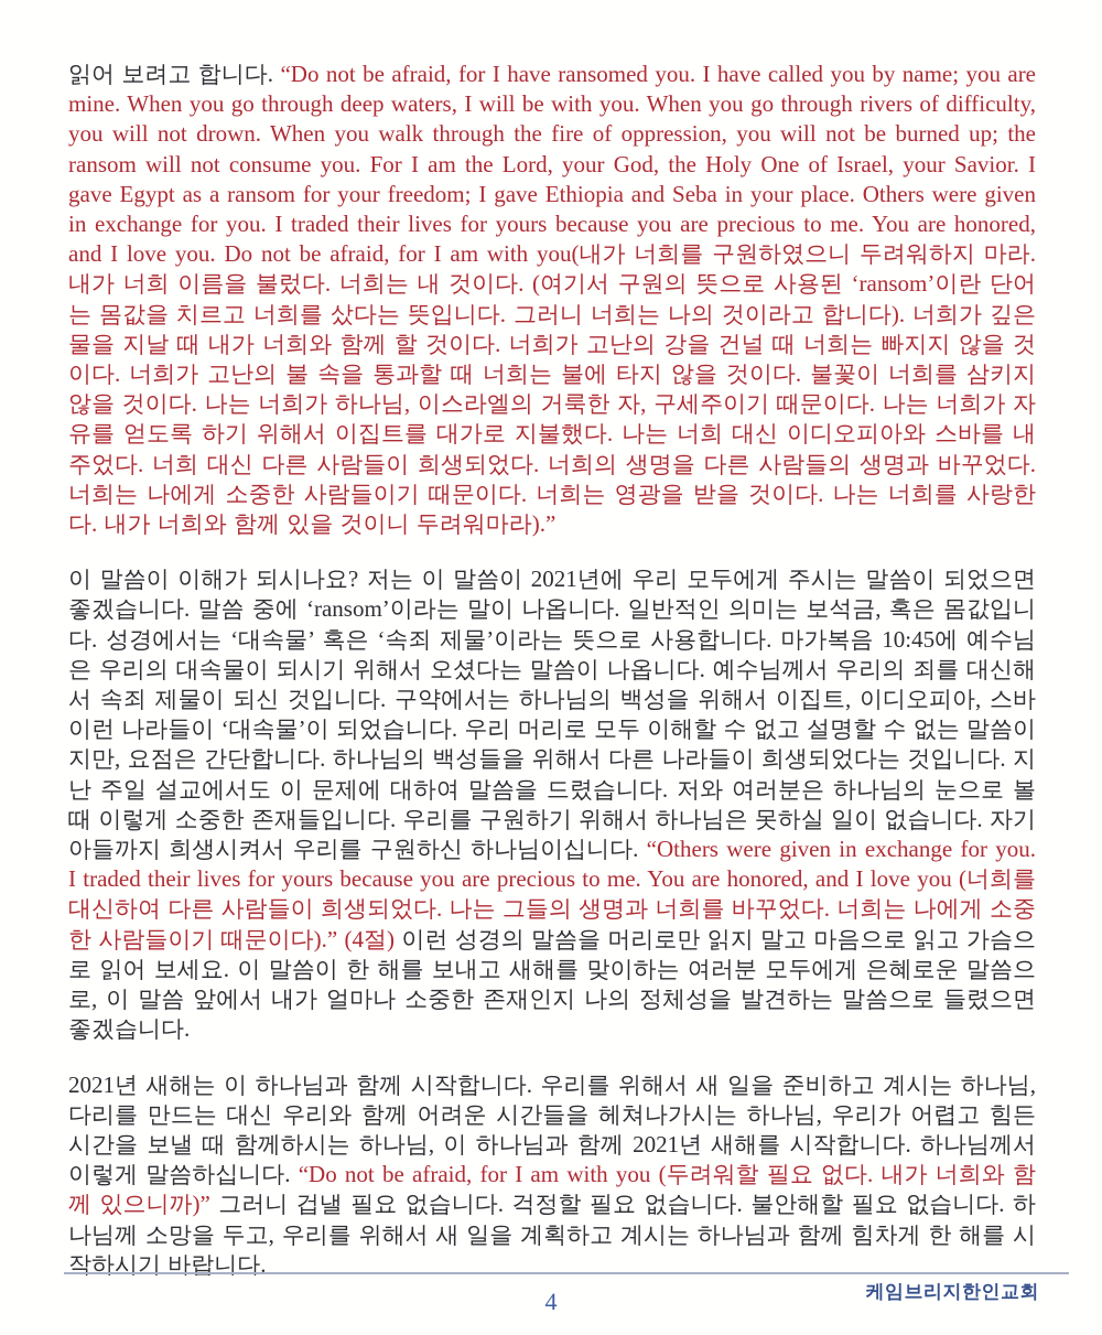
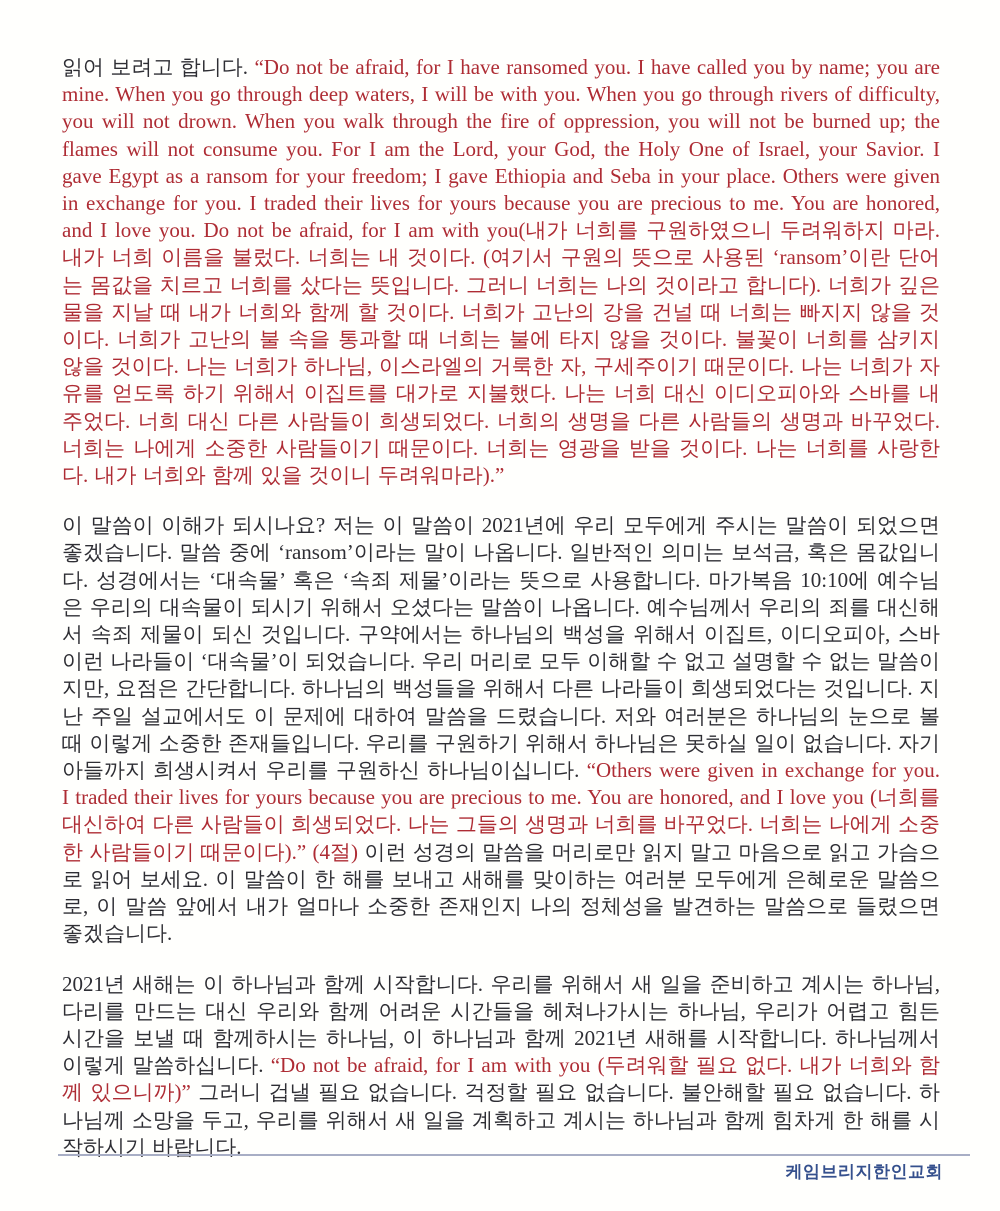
- 읽어 보려고 합니다. “Do not be afraid, for I have ransomed you. I have called you by name; you are mine. When you go through deep waters, I will be with you. When you go through rivers of difficulty, you will not drown. When you walk through the fire of oppression, you will not be burned up; the ransom will not consume you. For I am the Lord, your God, the Holy One of Israel, your Savior. I gave Egypt as a ransom for your freedom; I gave Ethiopia and Seba in your place. Others were given in exchange for you. I traded their lives for yours because you are precious to me. You are honored, and I love you. Do not be afraid, for I am with you(내가 너희를 구원하였으니 두려워하지 마라. 내가 너희 이름을 불렀다. 너희는 내 것이다. (여기서 구원의 뜻으로 사용된 ‘ransom’이란 단어는 몸값을 치르고 너희를 샀다는 뜻입니다. 그러니 너희는 나의 것이라고 합니다). 너희가 깊은 물을 지날 때 내가 너희와 함께 할 것이다. 너희가 고난의 강을 건널 때 너희는 빠지지 않을 것이다. 너희가 고난의 불 속을 통과할 때 너희는 불에 타지 않을 것이다. 불꽃이 너희를 삼키지 않을 것이다. 나는 너희가 하나님, 이스라엘의 거룩한 자, 구세주이기 때문이다. 나는 너희가 자유를 얻도록 하기 위해서 이집트를 대가로 지불했다. 나는 너희 대신 이디오피아와 스바를 내주었다. 너희 대신 다른 사람들이 희생되었다. 너희의 생명을 다른 사람들의 생명과 바꾸었다. 너희는 나에게 소중한 사람들이기 때문이다. 너희는 영광을 받을 것이다. 나는 너희를 사랑한다. 내가 너희와 함께 있을 것이니 두려워마라).”
+ 읽어 보려고 합니다. “Do not be afraid, for I have ransomed you. I have called you by name; you are mine. When you go through deep waters, I will be with you. When you go through rivers of difficulty, you will not drown. When you walk through the fire of oppression, you will not be burned up; the flames will not consume you. For I am the Lord, your God, the Holy One of Israel, your Savior. I gave Egypt as a ransom for your freedom; I gave Ethiopia and Seba in your place. Others were given in exchange for you. I traded their lives for yours because you are precious to me. You are honored, and I love you. Do not be afraid, for I am with you(내가 너희를 구원하였으니 두려워하지 마라. 내가 너희 이름을 불렀다. 너희는 내 것이다. (여기서 구원의 뜻으로 사용된 ‘ransom’이란 단어는 몸값을 치르고 너희를 샀다는 뜻입니다. 그러니 너희는 나의 것이라고 합니다). 너희가 깊은 물을 지날 때 내가 너희와 함께 할 것이다. 너희가 고난의 강을 건널 때 너희는 빠지지 않을 것이다. 너희가 고난의 불 속을 통과할 때 너희는 불에 타지 않을 것이다. 불꽃이 너희를 삼키지 않을 것이다. 나는 너희가 하나님, 이스라엘의 거룩한 자, 구세주이기 때문이다. 나는 너희가 자유를 얻도록 하기 위해서 이집트를 대가로 지불했다. 나는 너희 대신 이디오피아와 스바를 내주었다. 너희 대신 다른 사람들이 희생되었다. 너희의 생명을 다른 사람들의 생명과 바꾸었다. 너희는 나에게 소중한 사람들이기 때문이다. 너희는 영광을 받을 것이다. 나는 너희를 사랑한다. 내가 너희와 함께 있을 것이니 두려워마라).”
- 이 말씀이 이해가 되시나요? 저는 이 말씀이 2021년에 우리 모두에게 주시는 말씀이 되었으면 좋겠습니다. 말씀 중에 ‘ransom’이라는 말이 나옵니다. 일반적인 의미는 보석금, 혹은 몸값입니다. 성경에서는 ‘대속물’ 혹은 ‘속죄 제물’이라는 뜻으로 사용합니다. 마가복음 10:45에 예수님은 우리의 대속물이 되시기 위해서 오셨다는 말씀이 나옵니다. 예수님께서 우리의 죄를 대신해서 속죄 제물이 되신 것입니다. 구약에서는 하나님의 백성을 위해서 이집트, 이디오피아, 스바 이런 나라들이 ‘대속물’이 되었습니다. 우리 머리로 모두 이해할 수 없고 설명할 수 없는 말씀이지만, 요점은 간단합니다. 하나님의 백성들을 위해서 다른 나라들이 희생되었다는 것입니다. 지난 주일 설교에서도 이 문제에 대하여 말씀을 드렸습니다. 저와 여러분은 하나님의 눈으로 볼 때 이렇게 소중한 존재들입니다. 우리를 구원하기 위해서 하나님은 못하실 일이 없습니다. 자기 아들까지 희생시켜서 우리를 구원하신 하나님이십니다. “Others were given in exchange for you. I traded their lives for yours because you are precious to me. You are honored, and I love you (너희를 대신하여 다른 사람들이 희생되었다. 나는 그들의 생명과 너희를 바꾸었다. 너희는 나에게 소중한 사람들이기 때문이다).” (4절) 이런 성경의 말씀을 머리로만 읽지 말고 마음으로 읽고 가슴으로 읽어 보세요. 이 말씀이 한 해를 보내고 새해를 맞이하는 여러분 모두에게 은혜로운 말씀으로, 이 말씀 앞에서 내가 얼마나 소중한 존재인지 나의 정체성을 발견하는 말씀으로 들렸으면 좋겠습니다.
+ 이 말씀이 이해가 되시나요? 저는 이 말씀이 2021년에 우리 모두에게 주시는 말씀이 되었으면 좋겠습니다. 말씀 중에 ‘ransom’이라는 말이 나옵니다. 일반적인 의미는 보석금, 혹은 몸값입니다. 성경에서는 ‘대속물’ 혹은 ‘속죄 제물’이라는 뜻으로 사용합니다. 마가복음 10:10에 예수님은 우리의 대속물이 되시기 위해서 오셨다는 말씀이 나옵니다. 예수님께서 우리의 죄를 대신해서 속죄 제물이 되신 것입니다. 구약에서는 하나님의 백성을 위해서 이집트, 이디오피아, 스바 이런 나라들이 ‘대속물’이 되었습니다. 우리 머리로 모두 이해할 수 없고 설명할 수 없는 말씀이지만, 요점은 간단합니다. 하나님의 백성들을 위해서 다른 나라들이 희생되었다는 것입니다. 지난 주일 설교에서도 이 문제에 대하여 말씀을 드렸습니다. 저와 여러분은 하나님의 눈으로 볼 때 이렇게 소중한 존재들입니다. 우리를 구원하기 위해서 하나님은 못하실 일이 없습니다. 자기 아들까지 희생시켜서 우리를 구원하신 하나님이십니다. “Others were given in exchange for you. I traded their lives for yours because you are precious to me. You are honored, and I love you (너희를 대신하여 다른 사람들이 희생되었다. 나는 그들의 생명과 너희를 바꾸었다. 너희는 나에게 소중한 사람들이기 때문이다).” (4절) 이런 성경의 말씀을 머리로만 읽지 말고 마음으로 읽고 가슴으로 읽어 보세요. 이 말씀이 한 해를 보내고 새해를 맞이하는 여러분 모두에게 은혜로운 말씀으로, 이 말씀 앞에서 내가 얼마나 소중한 존재인지 나의 정체성을 발견하는 말씀으로 들렸으면 좋겠습니다.
  2021년 새해는 이 하나님과 함께 시작합니다. 우리를 위해서 새 일을 준비하고 계시는 하나님, 다리를 만드는 대신 우리와 함께 어려운 시간들을 헤쳐나가시는 하나님, 우리가 어렵고 힘든 시간을 보낼 때 함께하시는 하나님, 이 하나님과 함께 2021년 새해를 시작합니다. 하나님께서 이렇게 말씀하십니다. “Do not be afraid, for I am with you (두려워할 필요 없다. 내가 너희와 함께 있으니까)” 그러니 겁낼 필요 없습니다. 걱정할 필요 없습니다. 불안해할 필요 없습니다. 하나님께 소망을 두고, 우리를 위해서 새 일을 계획하고 계시는 하나님과 함께 힘차게 한 해를 시작하시기 바랍니다.
  케임브리지한인교회
- 4
